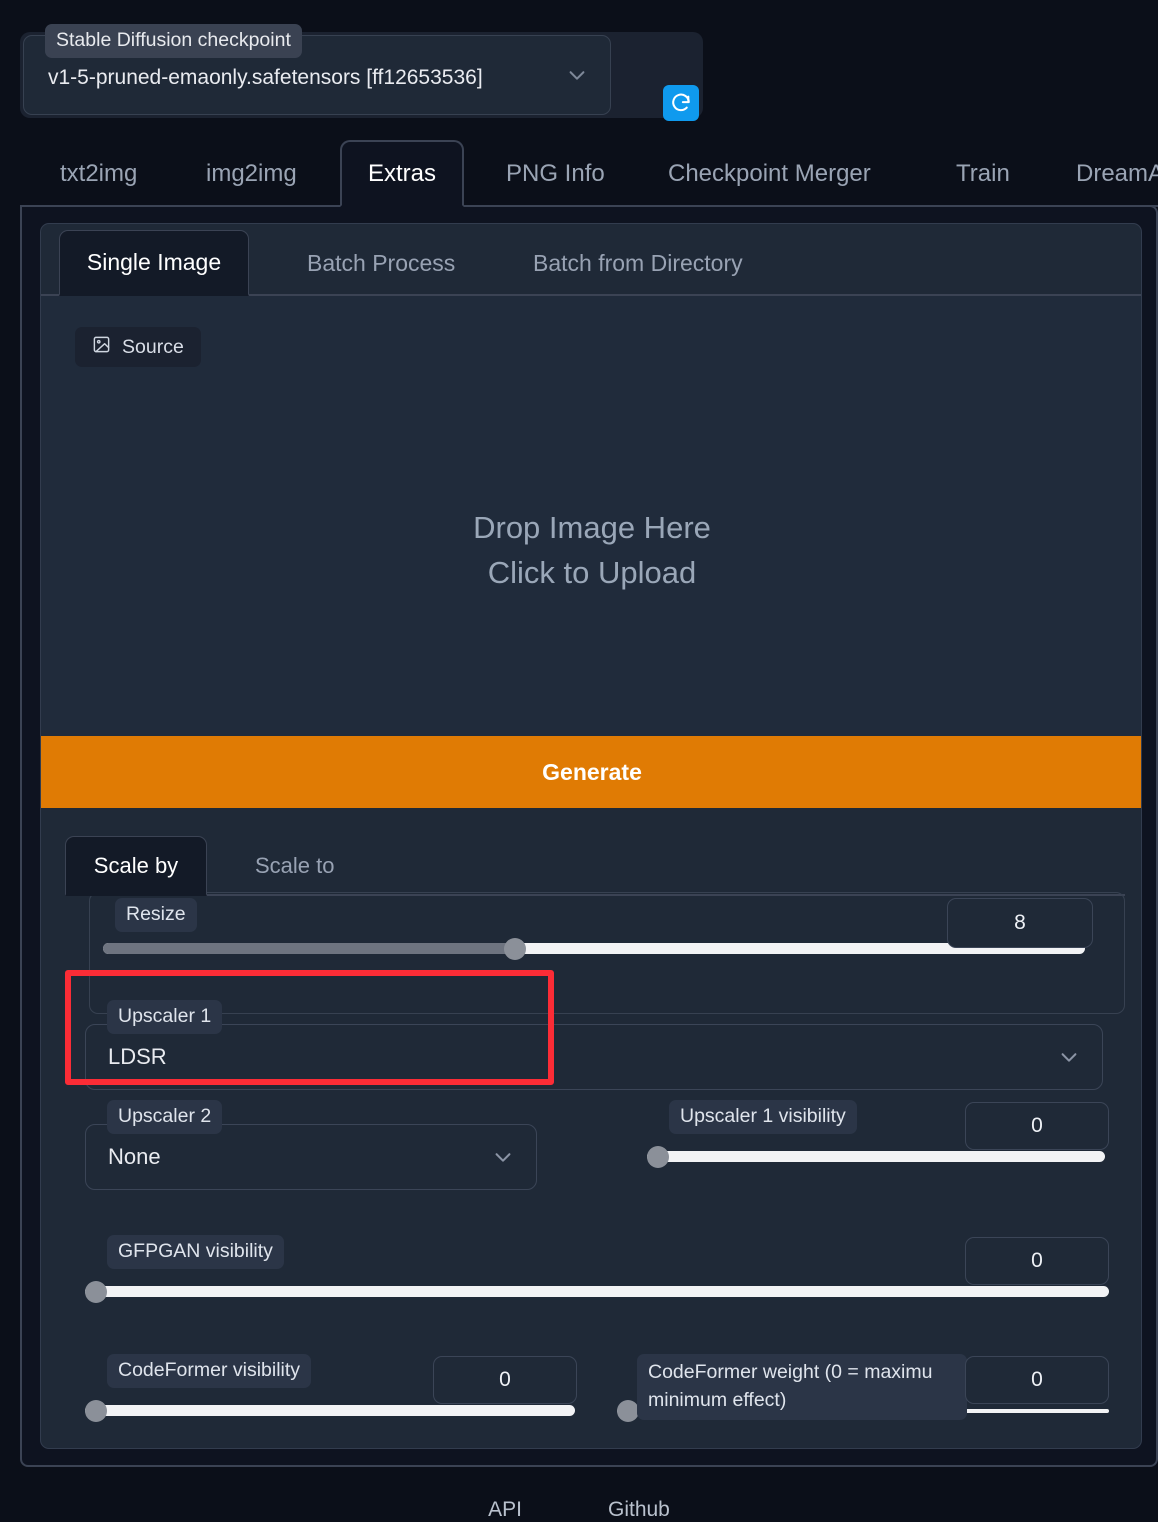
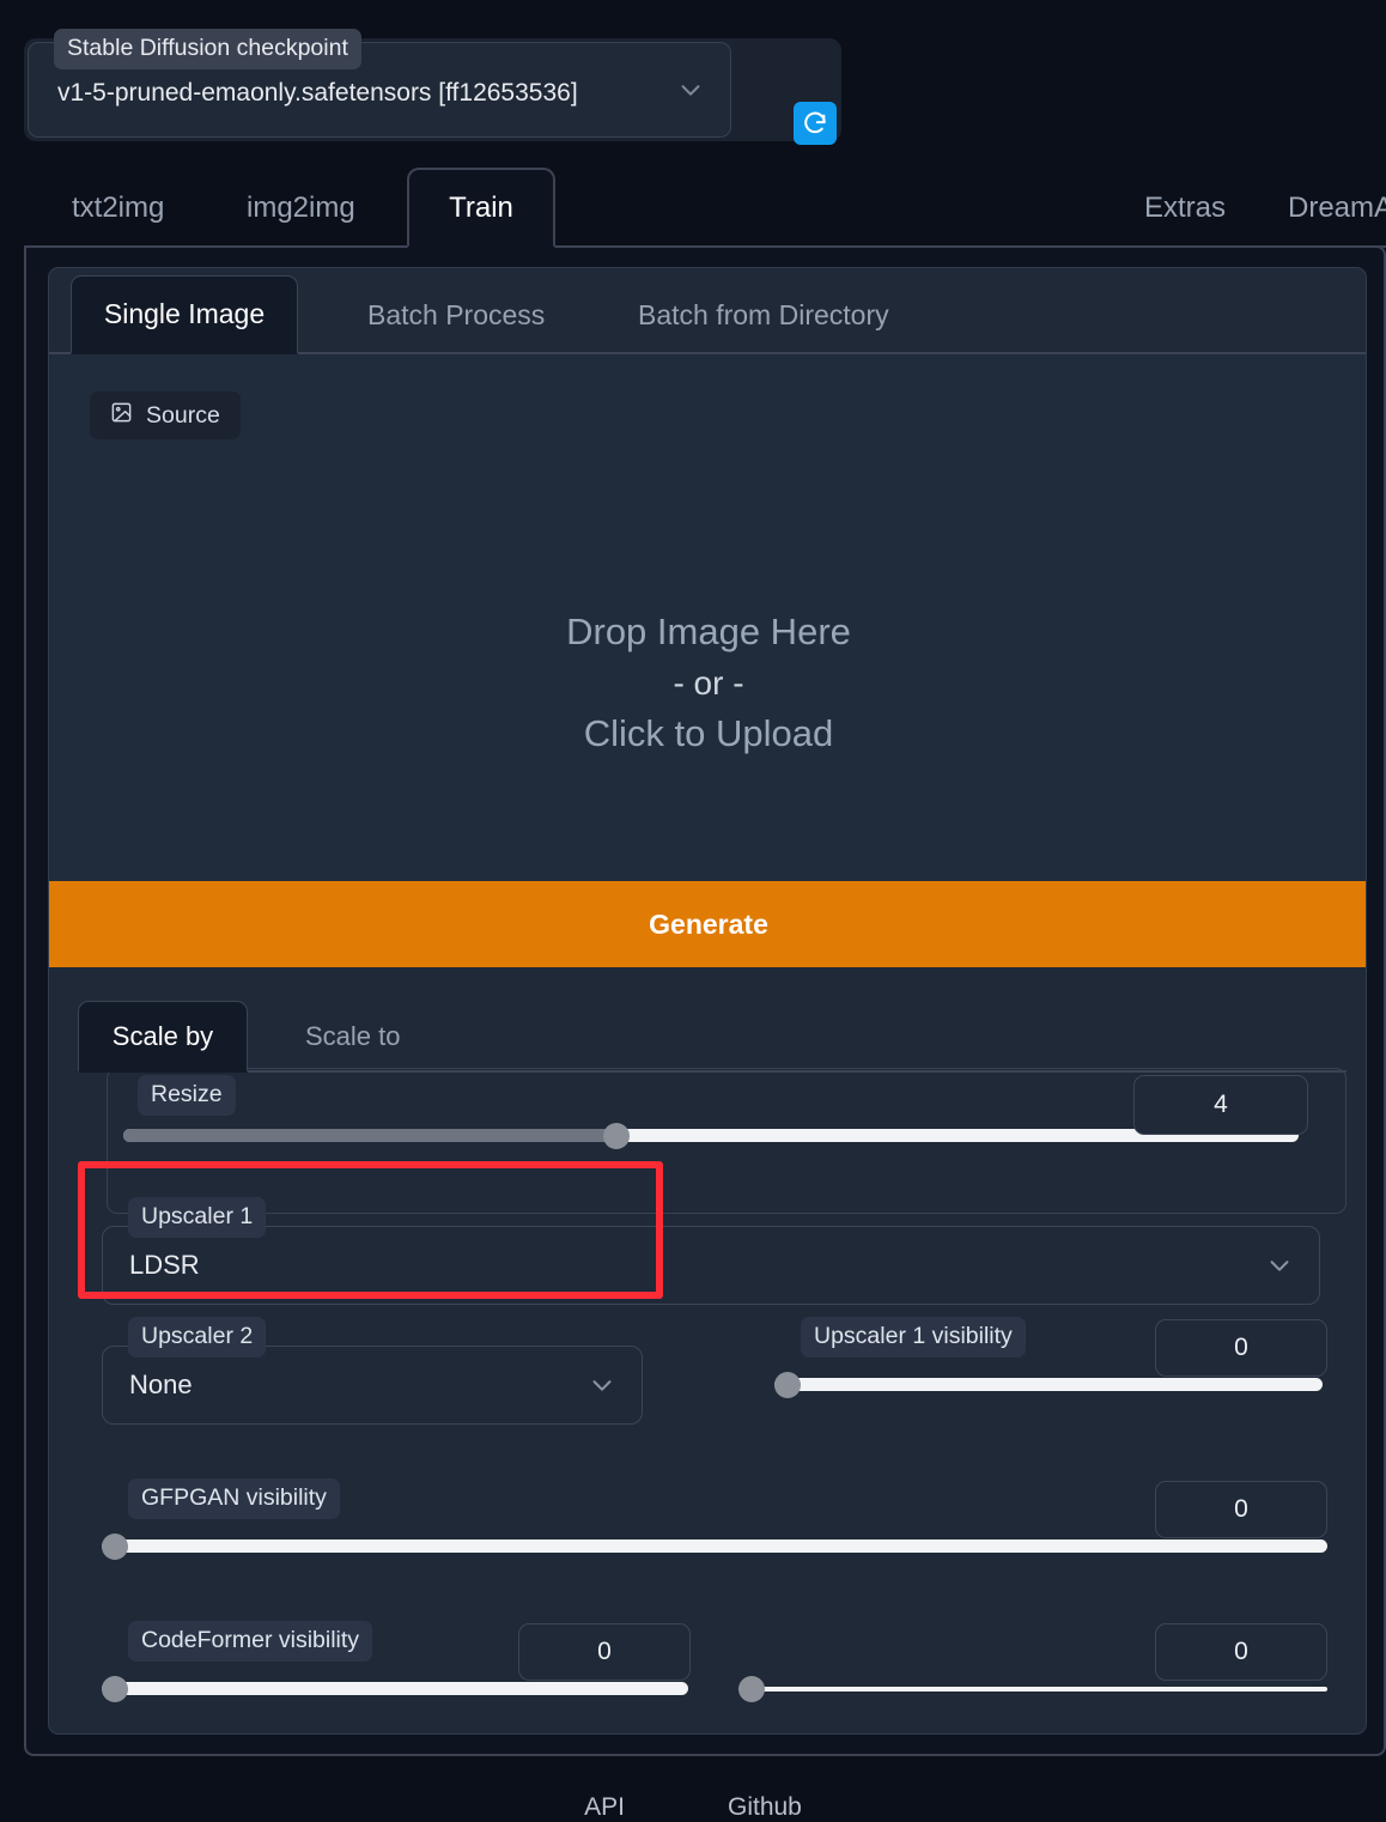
  Stable Diffusion checkpoint
  v1-5-pruned-emaonly.safetensors [ff12653536]
  txt2img
  img2img
- Extras
+ Train
- PNG Info
- Checkpoint Merger
- Train
+ Extras
  DreamA
  Single Image
  Batch Process
  Batch from Directory
  Source
  Drop Image Here
+ - or -
  Click to Upload
  Generate
  Scale by
  Scale to
  Resize
- 8
+ 4
  Upscaler 1
  LDSR
  Upscaler 2
  None
  Upscaler 1 visibility
  0
  GFPGAN visibility
  0
  CodeFormer visibility
  0
- CodeFormer weight (0 = maximu minimum effect)
  0
  API
  Github
